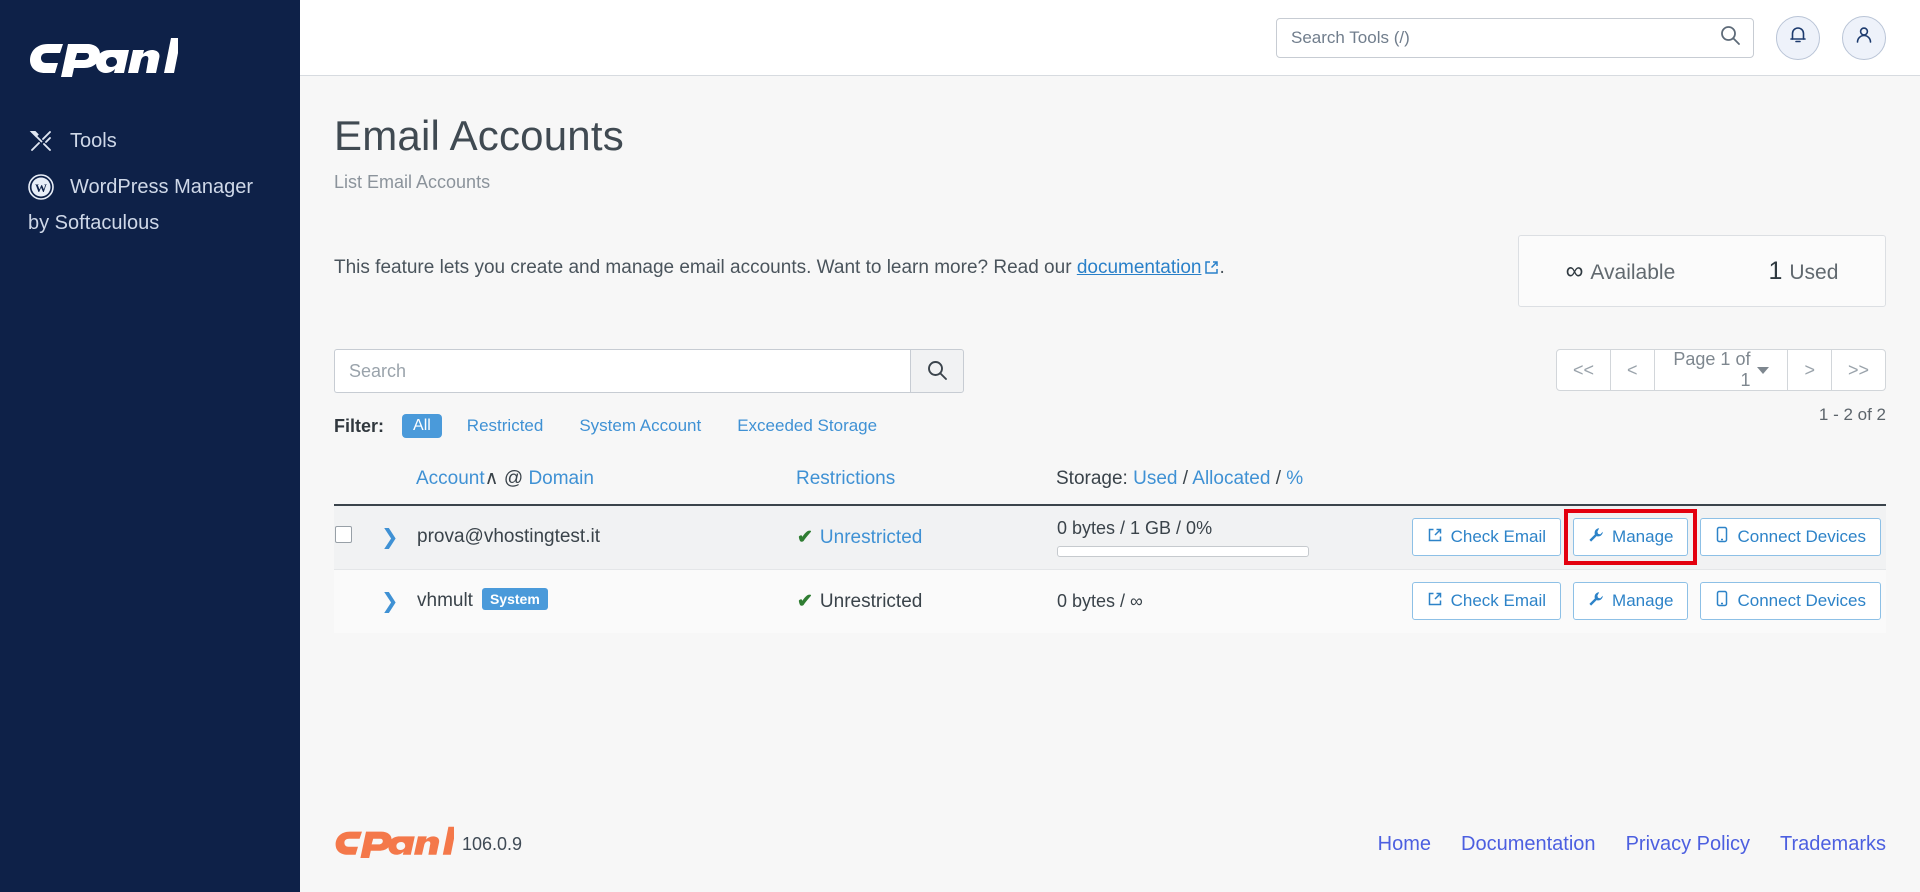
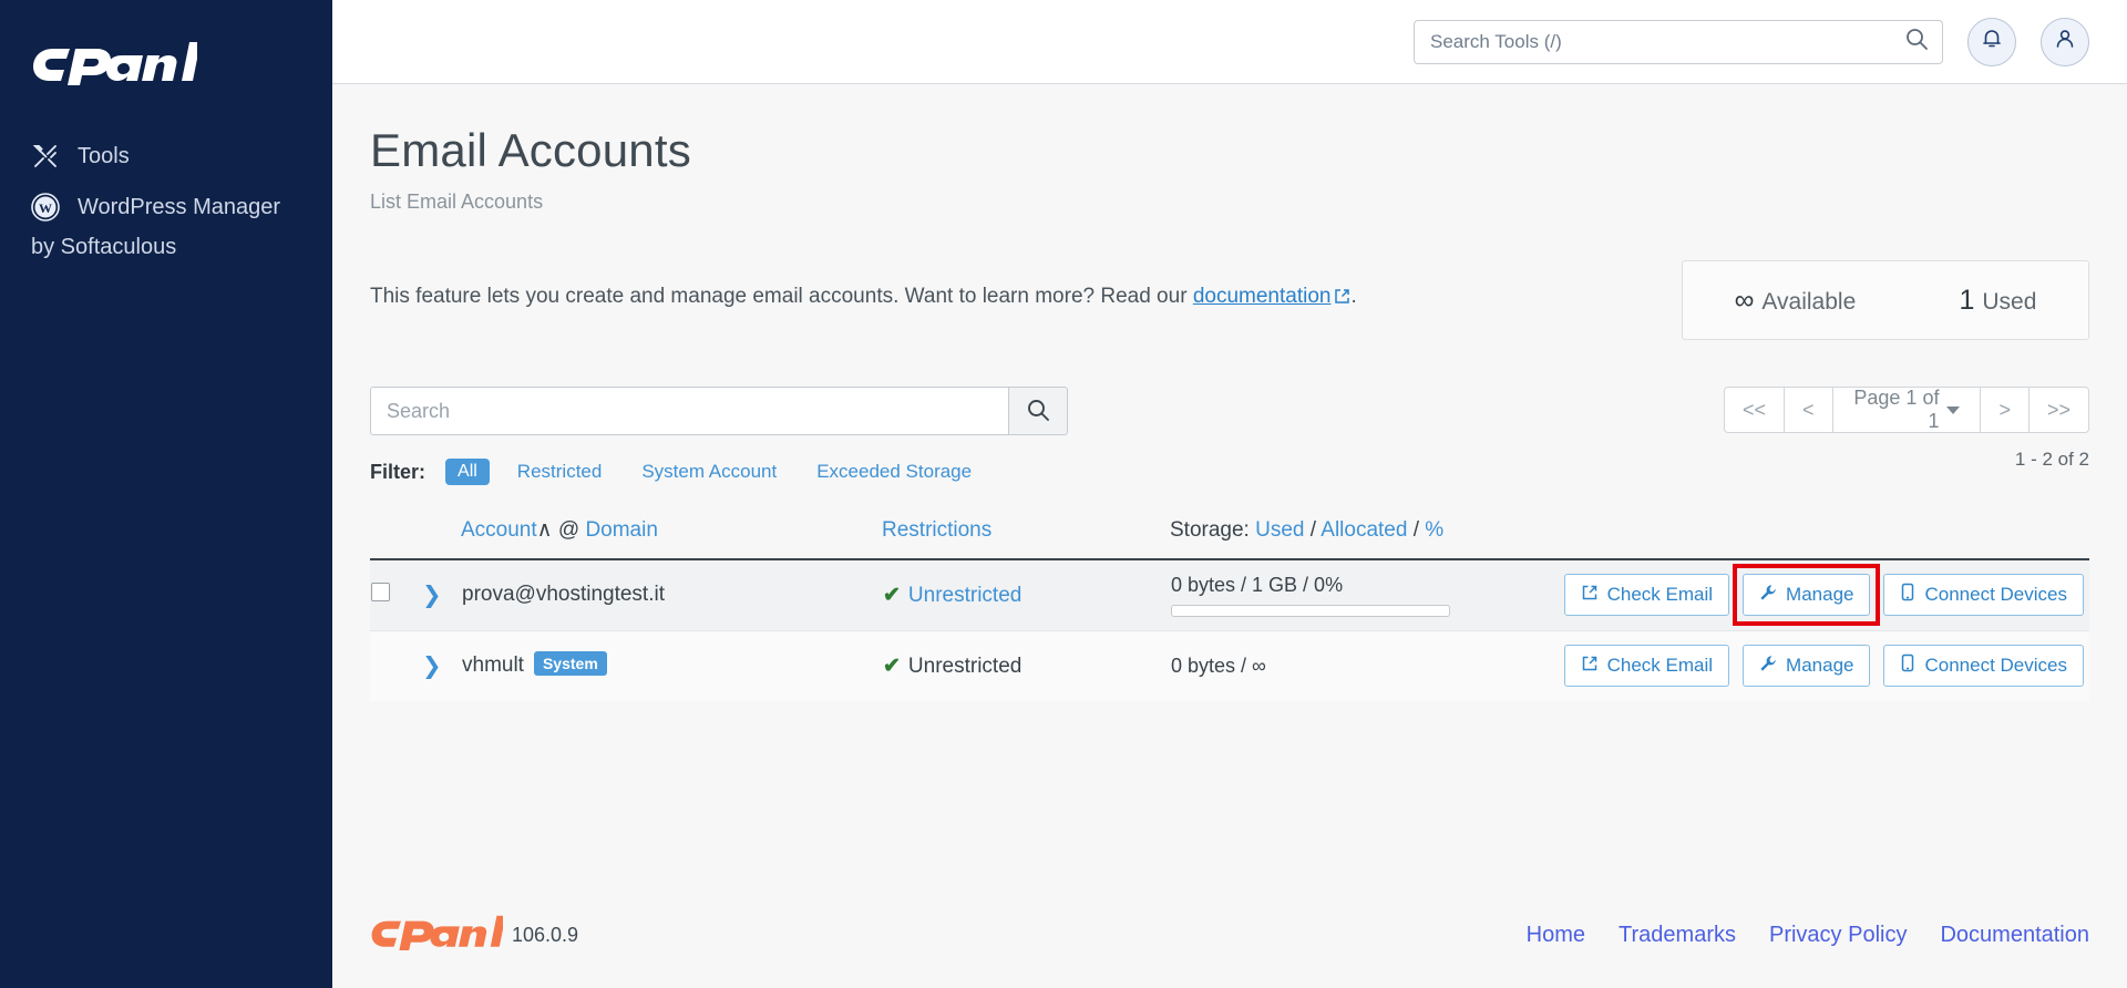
  Tools
  W
  WordPress Manager
  by Softaculous
  Search Tools (/)
  Email Accounts
  List Email Accounts
  This feature lets you create and manage email accounts. Want to learn more? Read our documentation .
  ∞ Available
  1 Used
  Search
  Filter:
  All
  Restricted
  System Account
  Exceeded Storage
  <<
  <
  Page 1 of 1
  >
  >>
  1 - 2 of 2
  		Account∧ @ Domain	Restrictions	Storage: Used / Allocated / %
  	❯	prova@vhostingtest.it	✔ Unrestricted	0 bytes / 1 GB / 0%	Check Email Manage Connect Devices
  	❯	vhmult System	✔ Unrestricted	0 bytes / ∞	Check Email Manage Connect Devices
  106.0.9
  Home
- Documentation
+ Trademarks
  Privacy Policy
- Trademarks
+ Documentation
